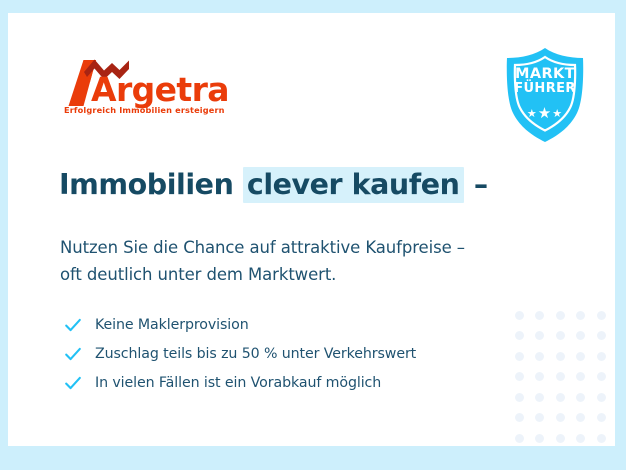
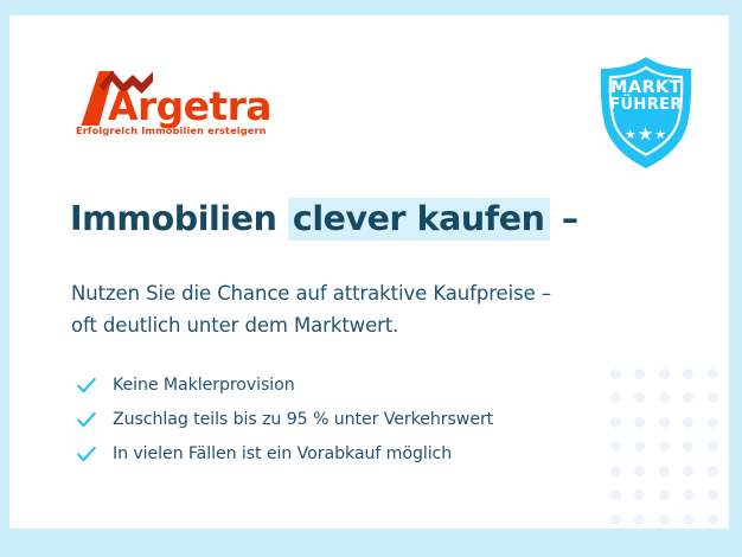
  Argetra
  Erfolgreich Immobilien ersteigern
  MARKT
  FÜHRER
  ★★★
  Immobilien clever kaufen –
  Nutzen Sie die Chance auf attraktive Kaufpreise –
  oft deutlich unter dem Marktwert.
  Keine Maklerprovision
- Zuschlag teils bis zu 50 % unter Verkehrswert
+ Zuschlag teils bis zu 95 % unter Verkehrswert
  In vielen Fällen ist ein Vorabkauf möglich
